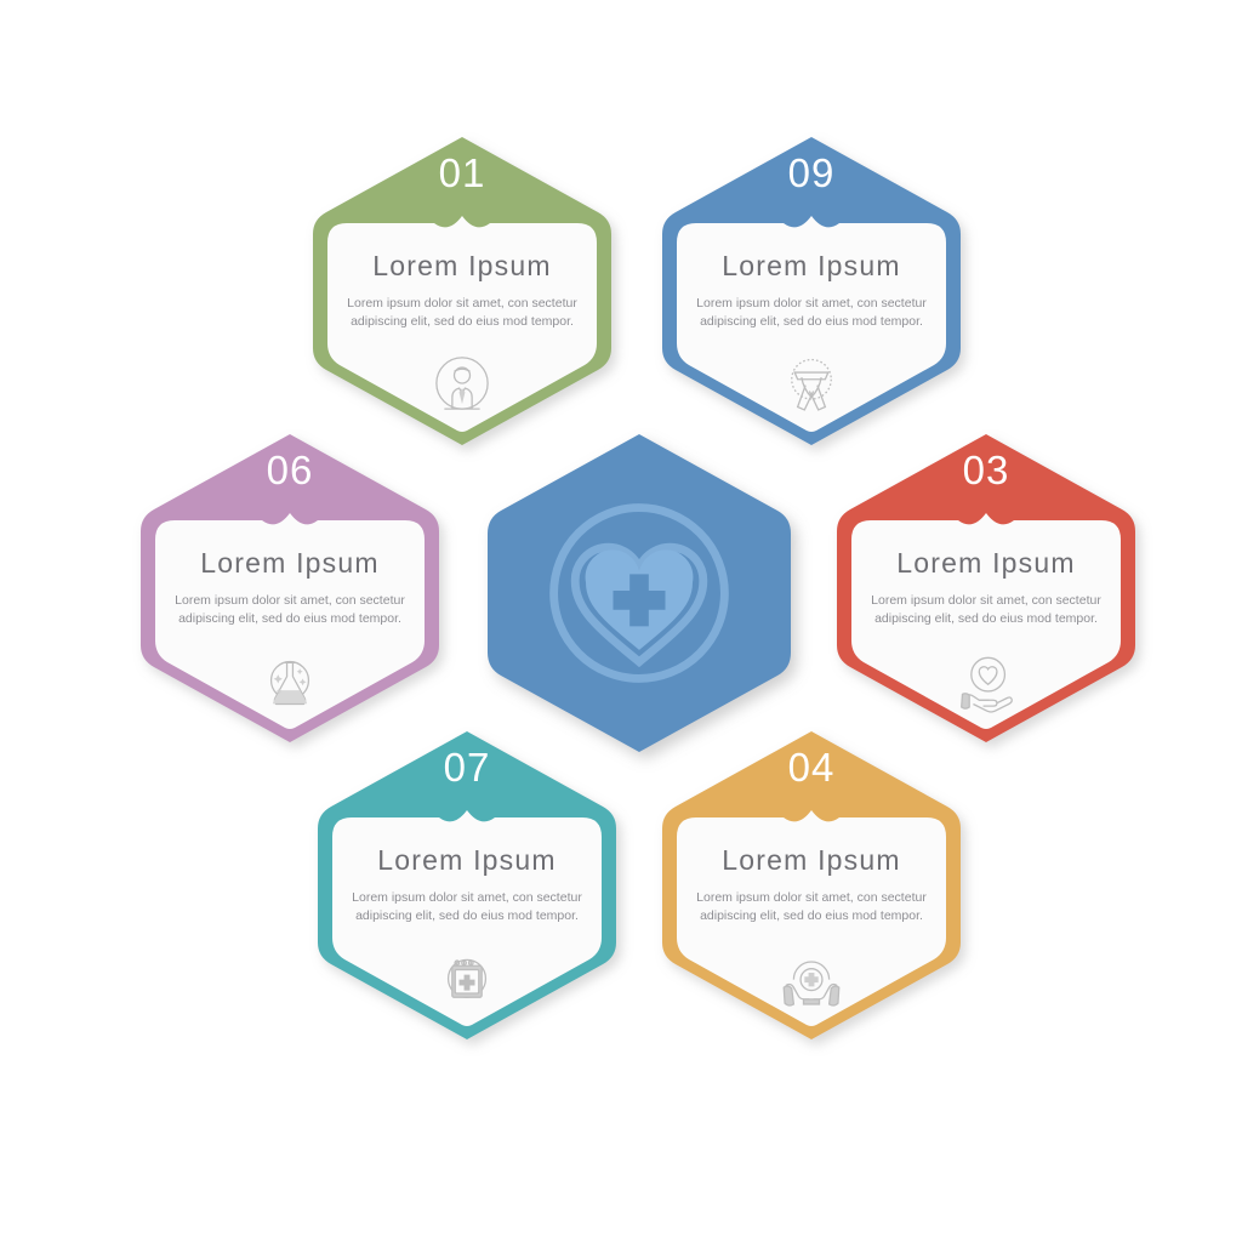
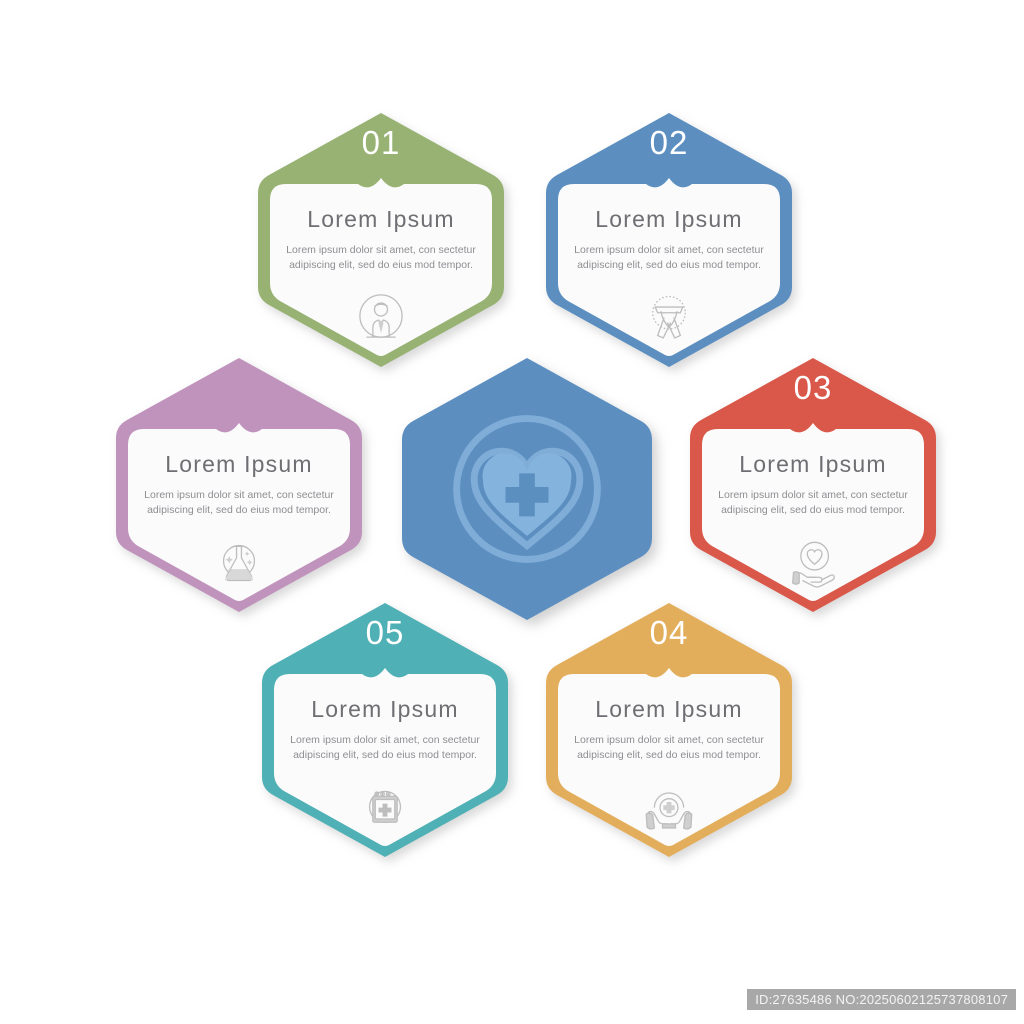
  01
  Lorem Ipsum
  Lorem ipsum dolor sit amet, con sectetur adipiscing elit, sed do eius mod tempor.
- 09
+ 02
  Lorem Ipsum
  Lorem ipsum dolor sit amet, con sectetur adipiscing elit, sed do eius mod tempor.
  03
  Lorem Ipsum
  Lorem ipsum dolor sit amet, con sectetur adipiscing elit, sed do eius mod tempor.
  04
  Lorem Ipsum
  Lorem ipsum dolor sit amet, con sectetur adipiscing elit, sed do eius mod tempor.
- 07
+ 05
  Lorem Ipsum
  Lorem ipsum dolor sit amet, con sectetur adipiscing elit, sed do eius mod tempor.
- 06
  Lorem Ipsum
  Lorem ipsum dolor sit amet, con sectetur adipiscing elit, sed do eius mod tempor.
+ ID:27635486 NO:20250602125737808107
